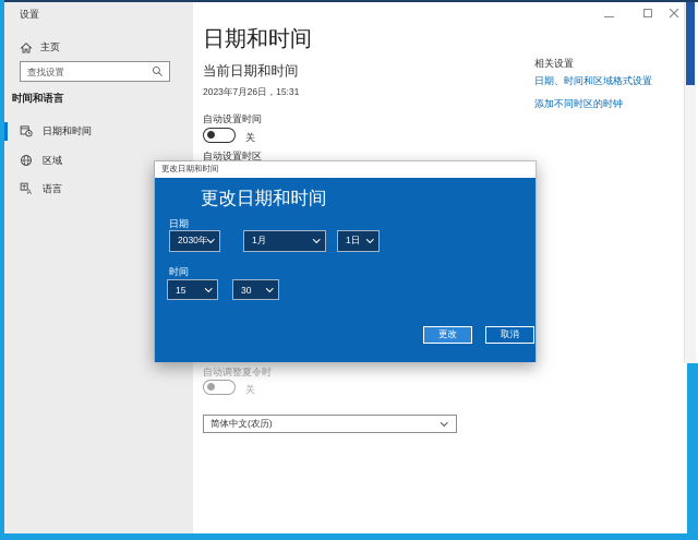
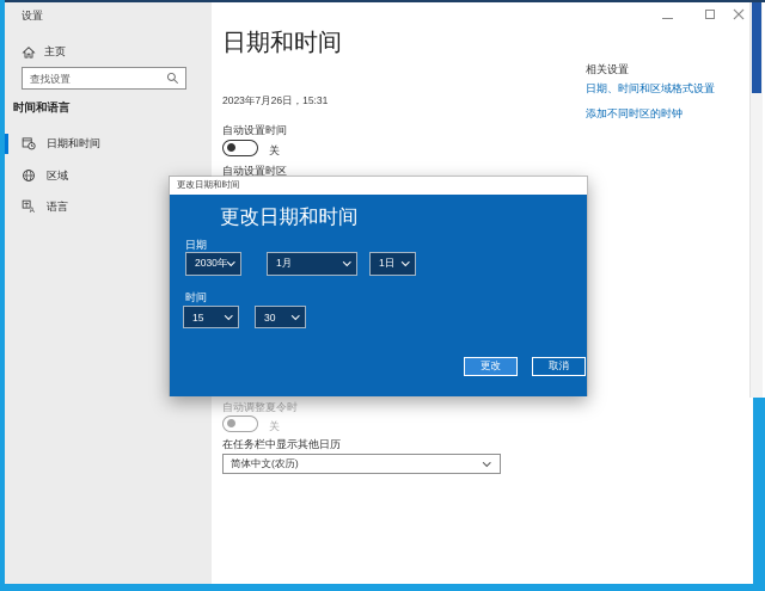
  设置
  主页
  查找设置
  时间和语言
  日期和时间
  区域
  语言
  日期和时间
- 当前日期和时间
  2023年7月26日，15:31
  自动设置时间
  关
  自动设置时区
  自动调整夏令时
  关
+ 在任务栏中显示其他日历
  简体中文(农历)
  相关设置
  日期、时间和区域格式设置
  添加不同时区的时钟
  更改日期和时间
  更改日期和时间
  日期
  2030年
  1月
  1日
  时间
  15
  30
  更改
  取消
